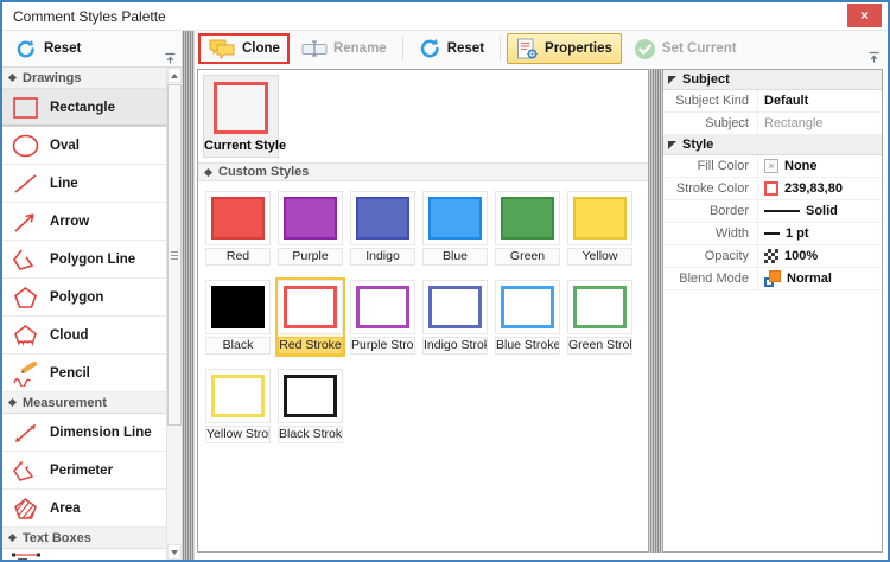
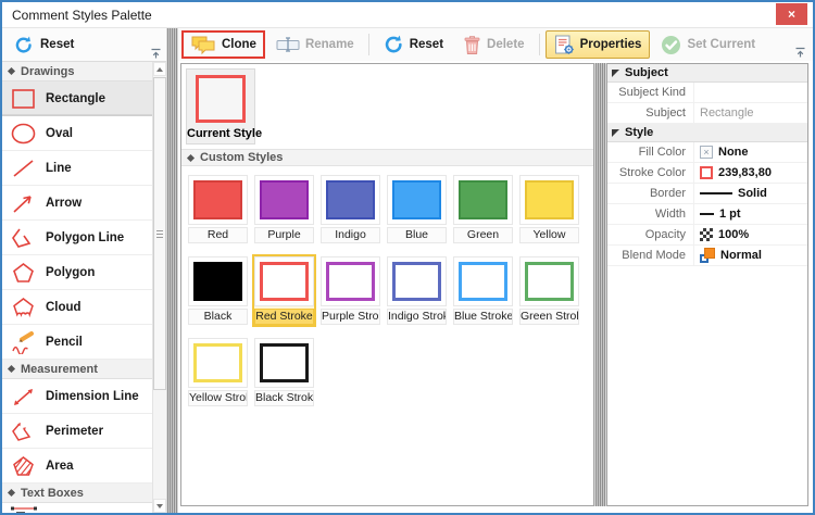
  Comment Styles Palette
  ×
  Reset
  Drawings
  Rectangle
  Oval
  Line
  Arrow
  Polygon Line
  Polygon
  Cloud
  Pencil
  Measurement
  Dimension Line
  Perimeter
  Area
  Text Boxes
  Clone
  Rename
  Reset
+ Delete
  Properties
  Set Current
  Current Style
  Custom Styles
  Red
  Purple
  Indigo
  Blue
  Green
  Yellow
  Black
  Red Stroke
  Purple Stro
  Indigo Strok
  Blue Stroke
  Green Strok
  Yellow Stro
  Black Strok
  Subject
  Subject Kind
- Default
  Subject
  Rectangle
  Style
  Fill Color
  ×
  None
  Stroke Color
  239,83,80
  Border
  Solid
  Width
  1 pt
  Opacity
  100%
  Blend Mode
  Normal
